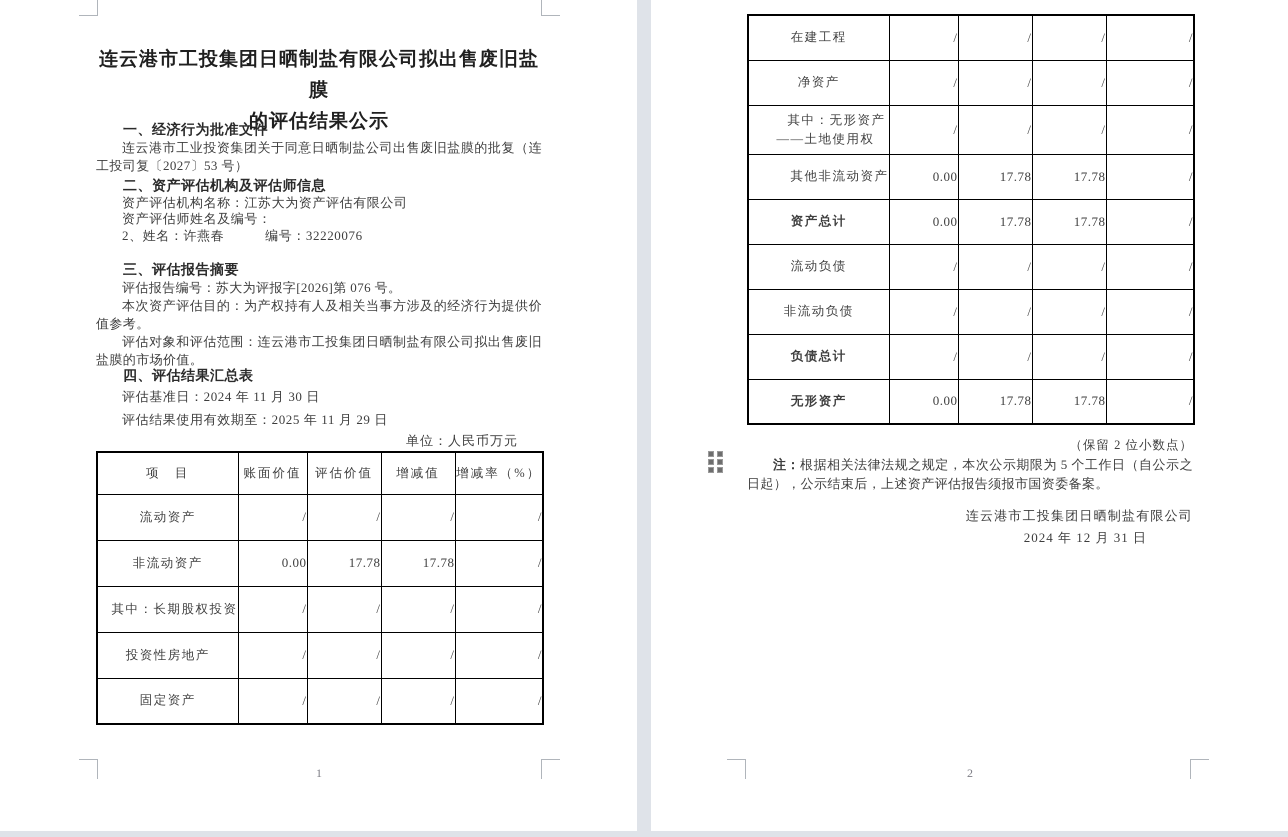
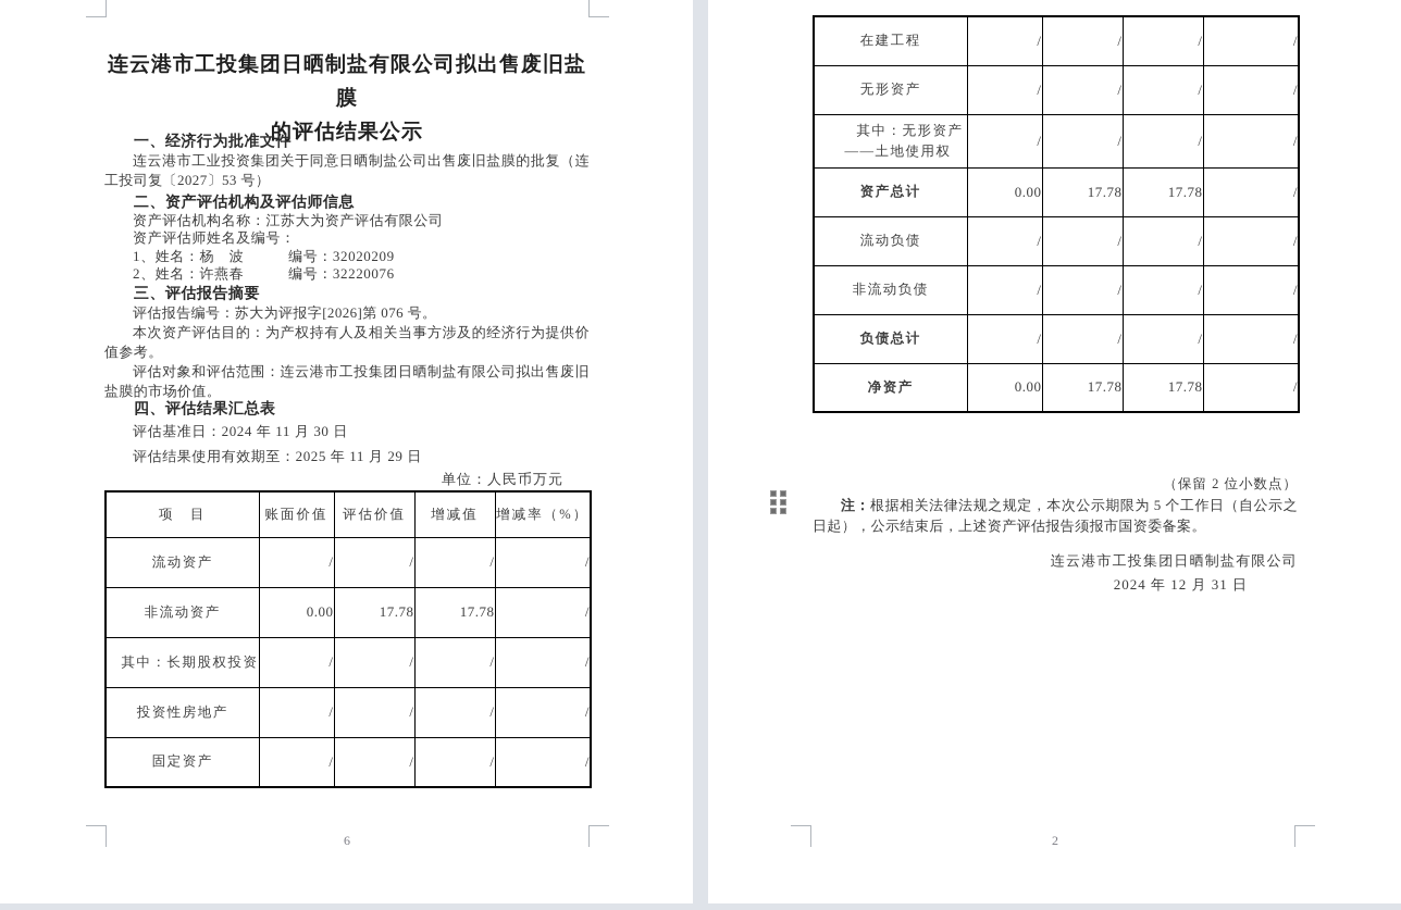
  连云港市工投集团日晒制盐有限公司拟出售废旧盐膜
  的评估结果公示
  一、经济行为批准文件
  连云港市工业投资集团关于同意日晒制盐公司出售废旧盐膜的批复（连工投司复〔2027〕53 号）
  二、资产评估机构及评估师信息
  资产评估机构名称：江苏大为资产评估有限公司
  资产评估师姓名及编号：
+ 1、姓名：杨 波 编号：32020209
  2、姓名：许燕春 编号：32220076
  三、评估报告摘要
  评估报告编号：苏大为评报字[2026]第 076 号。
  本次资产评估目的：为产权持有人及相关当事方涉及的经济行为提供价值参考。
  评估对象和评估范围：连云港市工投集团日晒制盐有限公司拟出售废旧盐膜的市场价值。
  四、评估结果汇总表
  评估基准日：2024 年 11 月 30 日
  评估结果使用有效期至：2025 年 11 月 29 日
  单位：人民币万元
  项 目	账面价值	评估价值	增减值	增减率（%）
  流动资产	/	/	/	/
  非流动资产	0.00	17.78	17.78	/
  其中：长期股权投资	/	/	/	/
  投资性房地产	/	/	/	/
  固定资产	/	/	/	/
- 1
+ 6
  在建工程	/	/	/	/
- 净资产	/	/	/	/
+ 无形资产	/	/	/	/
  其中：无形资产 ——土地使用权	/	/	/	/
- 其他非流动资产	0.00	17.78	17.78	/
  资产总计	0.00	17.78	17.78	/
  流动负债	/	/	/	/
  非流动负债	/	/	/	/
  负债总计	/	/	/	/
- 无形资产	0.00	17.78	17.78	/
+ 净资产	0.00	17.78	17.78	/
  （保留 2 位小数点）
  注：根据相关法律法规之规定，本次公示期限为 5 个工作日（自公示之日起），公示结束后，上述资产评估报告须报市国资委备案。
  连云港市工投集团日晒制盐有限公司
  2024 年 12 月 31 日
  2
